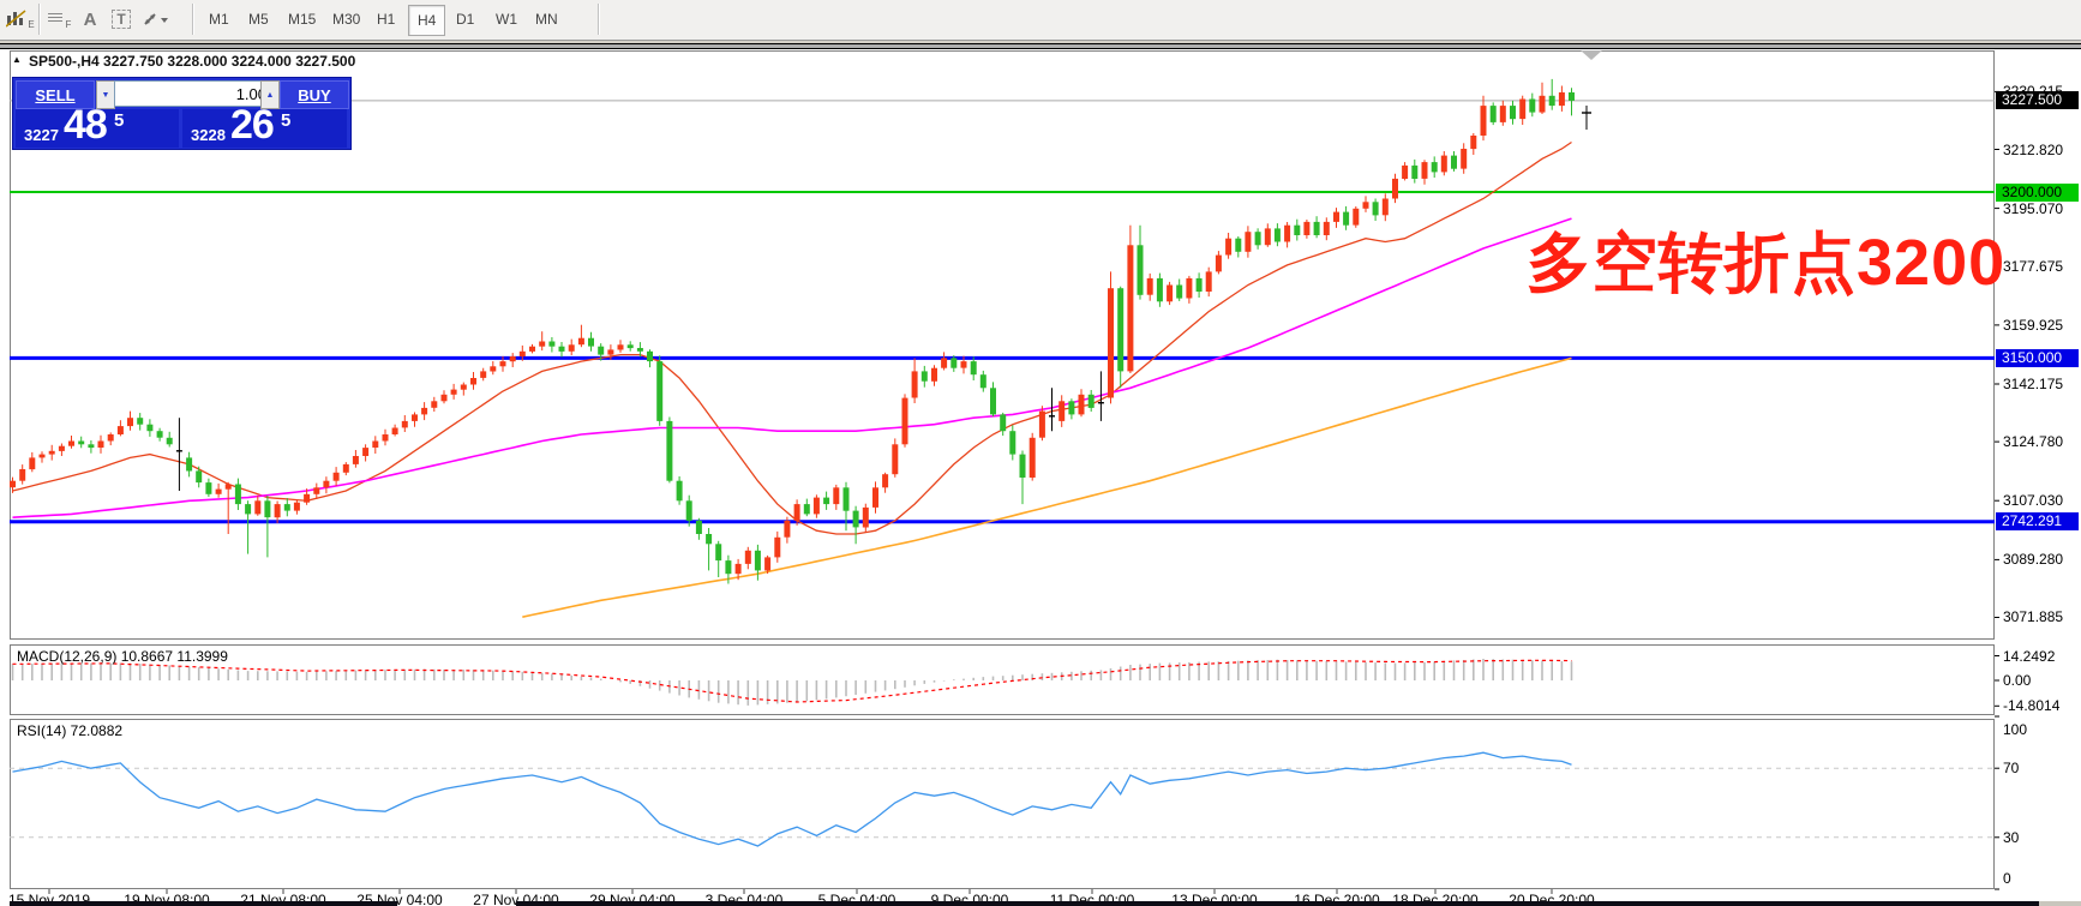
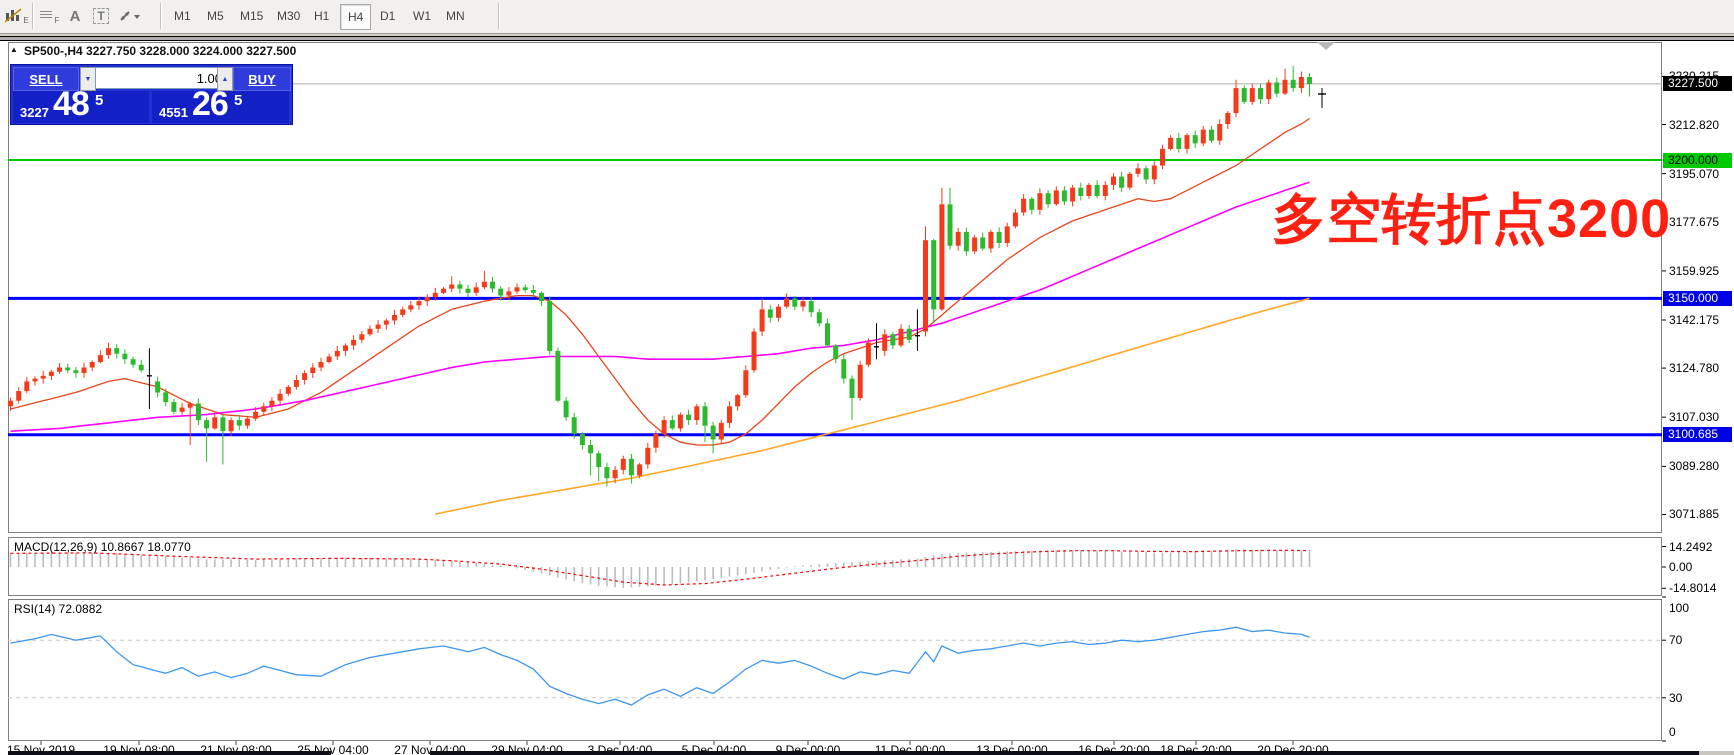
  E
  F
  A
  T
  M1
  M5
  M15
  M30
  H1
  H4
  D1
  W1
  MN
  ▲
  SP500-,H4 3227.750 3228.000 3224.000 3227.500
  SELL
  1.0
  BUY
  3227
  48
  5
- 3228
+ 4551
  26
  5
  多空转折点3200
- MACD(12,26,9) 10.8667 11.3999
+ MACD(12,26,9) 10.8667 18.0770
  RSI(14) 72.0882
  3212.820
  3195.070
  3177.675
  3159.925
  3142.175
  3124.780
  3107.030
  3089.280
  3071.885
  3227.500
  3200.000
  3150.000
- 2742.291
+ 3100.685
  14.2492
  0.00
  -14.8014
  100
  70
  30
  0
  15 Nov 2019
  19 Nov 08:00
  21 Nov 08:00
  25 Nov 04:00
  27 Nov 04:00
  29 Nov 04:00
  3 Dec 04:00
  5 Dec 04:00
  9 Dec 00:00
  11 Dec 00:00
  13 Dec 00:00
  16 Dec 20:00
  18 Dec 20:00
  20 Dec 20:00
